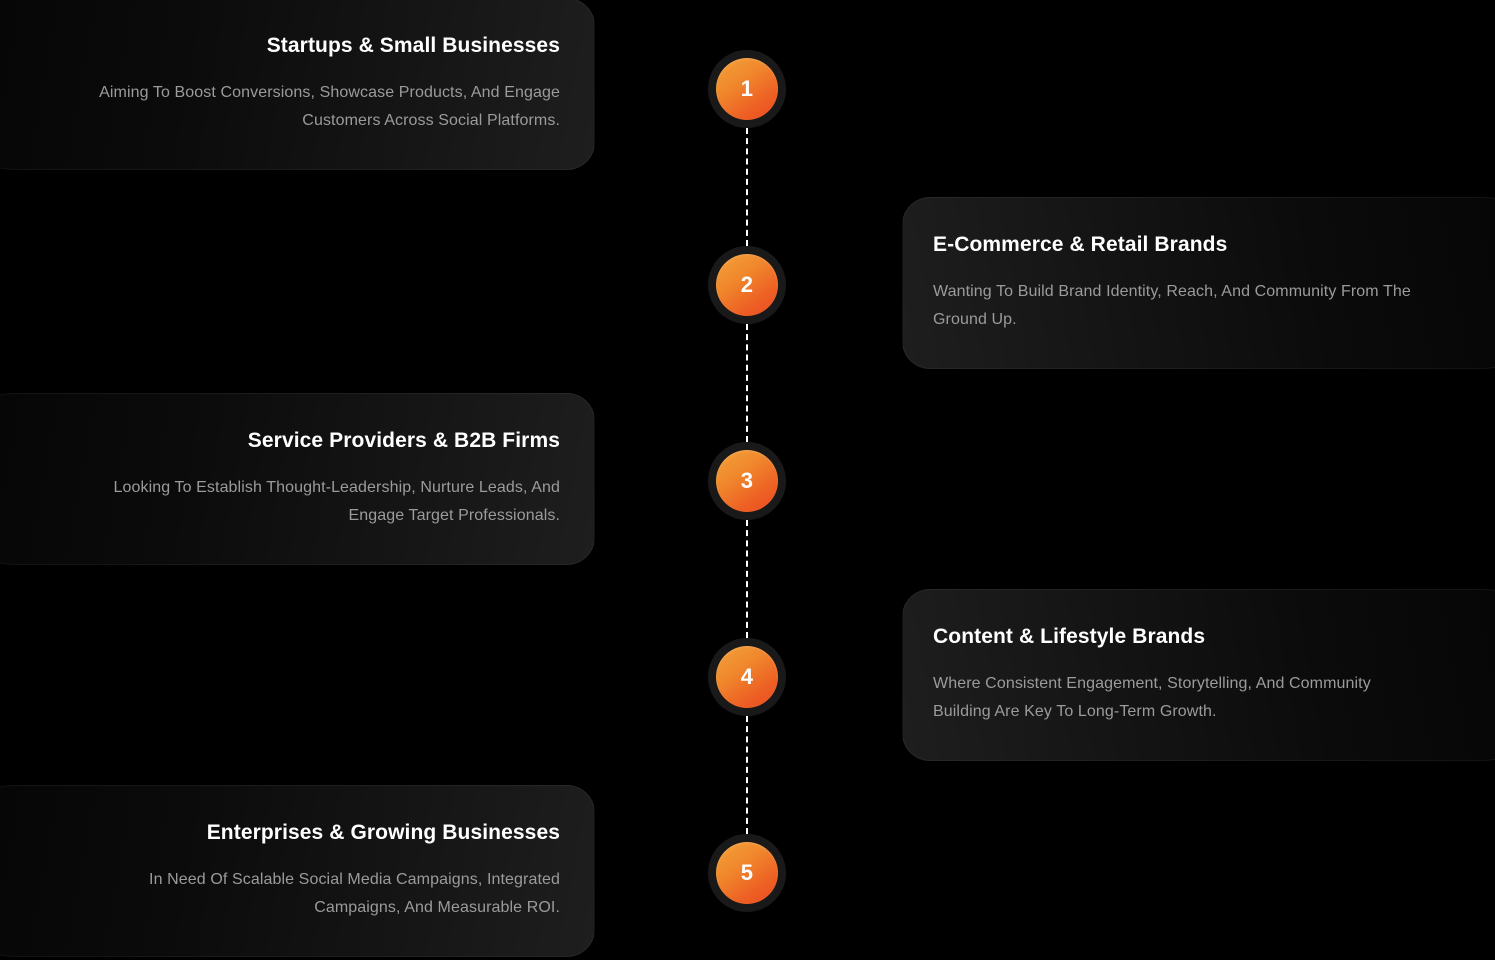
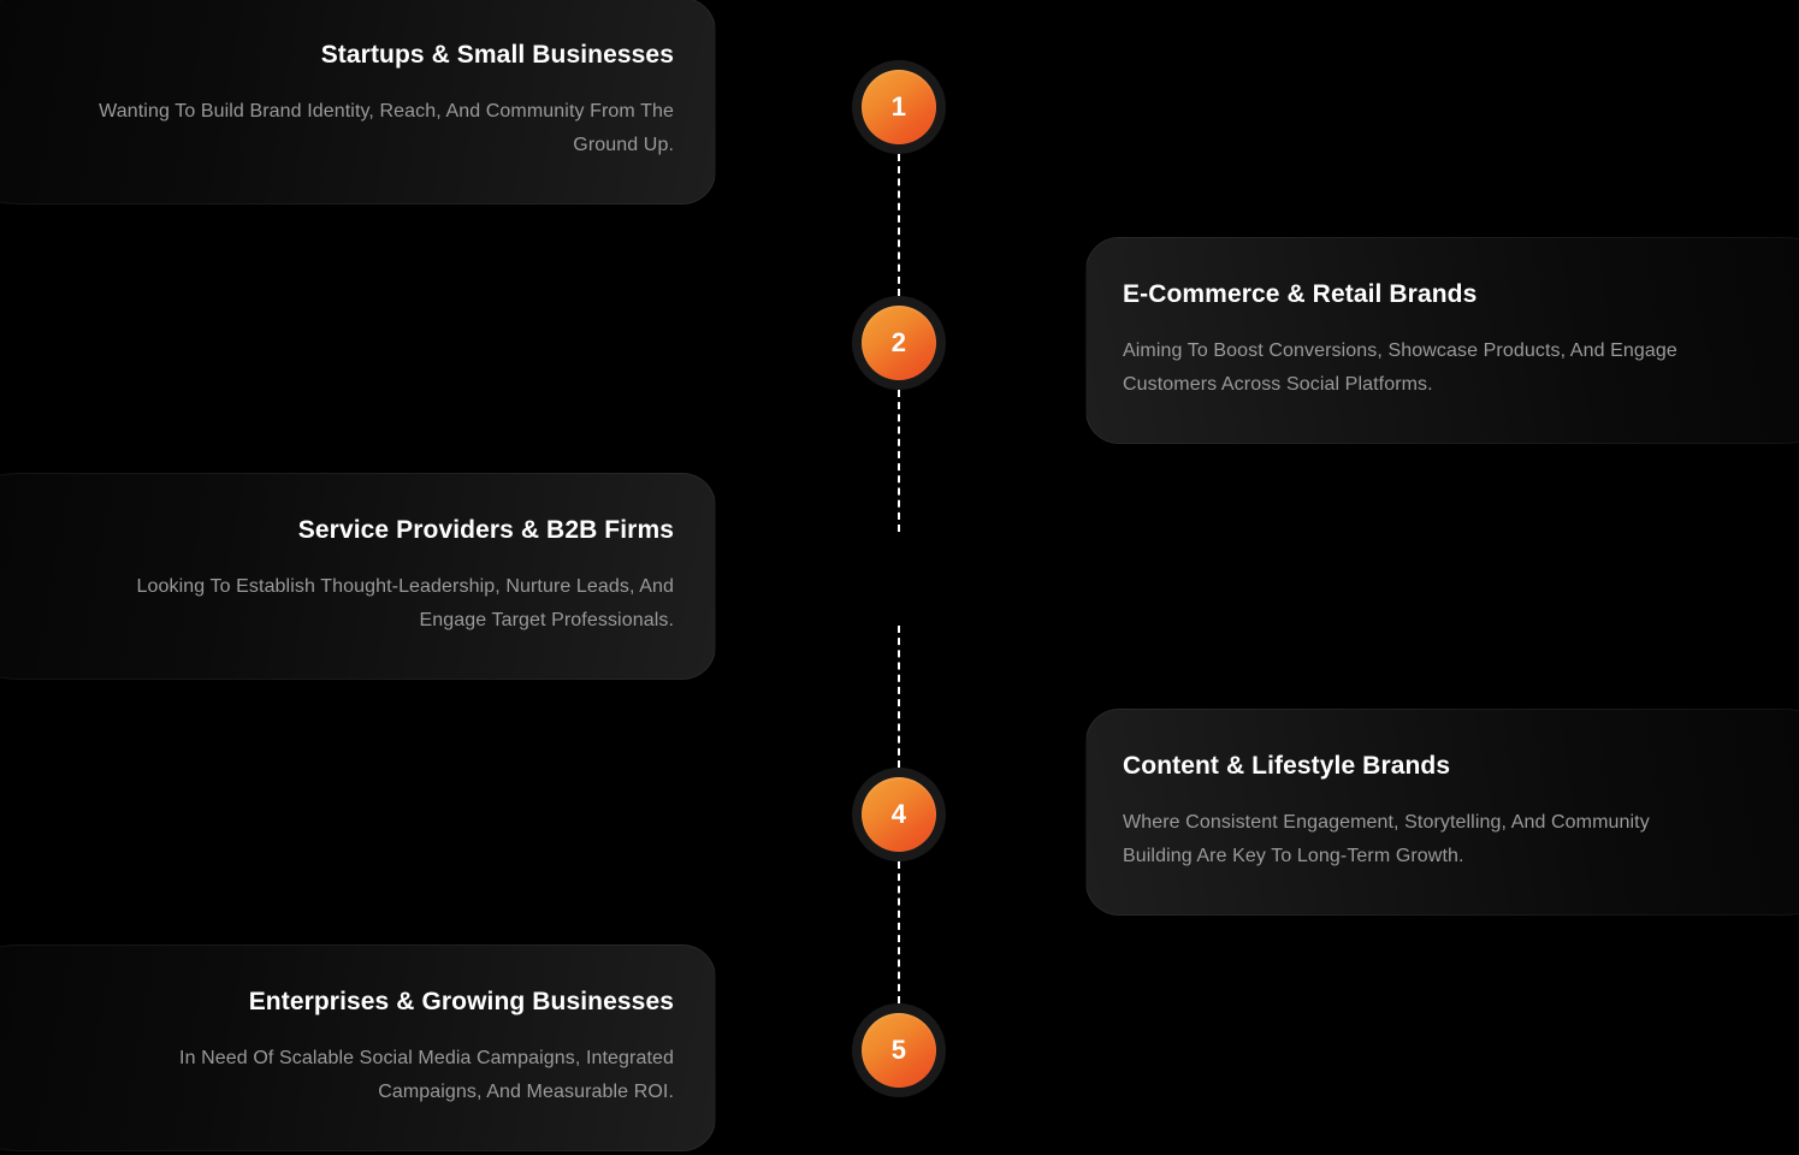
  Startups & Small Businesses
- Aiming To Boost Conversions, Showcase Products, And Engage Customers Across Social Platforms.
+ Wanting To Build Brand Identity, Reach, And Community From The Ground Up.
  E-Commerce & Retail Brands
- Wanting To Build Brand Identity, Reach, And Community From The Ground Up.
+ Aiming To Boost Conversions, Showcase Products, And Engage Customers Across Social Platforms.
  Service Providers & B2B Firms
  Looking To Establish Thought-Leadership, Nurture Leads, And Engage Target Professionals.
  Content & Lifestyle Brands
  Where Consistent Engagement, Storytelling, And Community Building Are Key To Long-Term Growth.
  Enterprises & Growing Businesses
  In Need Of Scalable Social Media Campaigns, Integrated Campaigns, And Measurable ROI.
  1
  2
- 3
  4
  5
